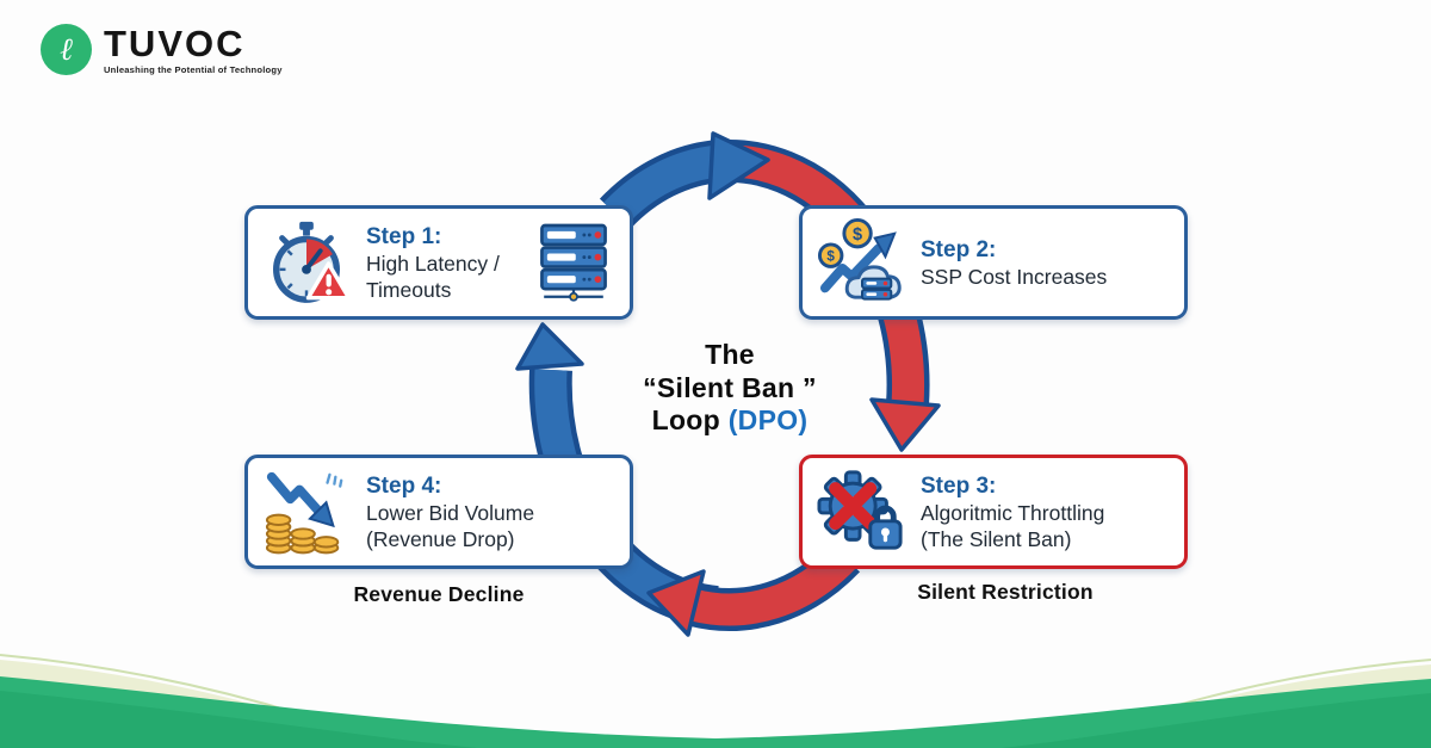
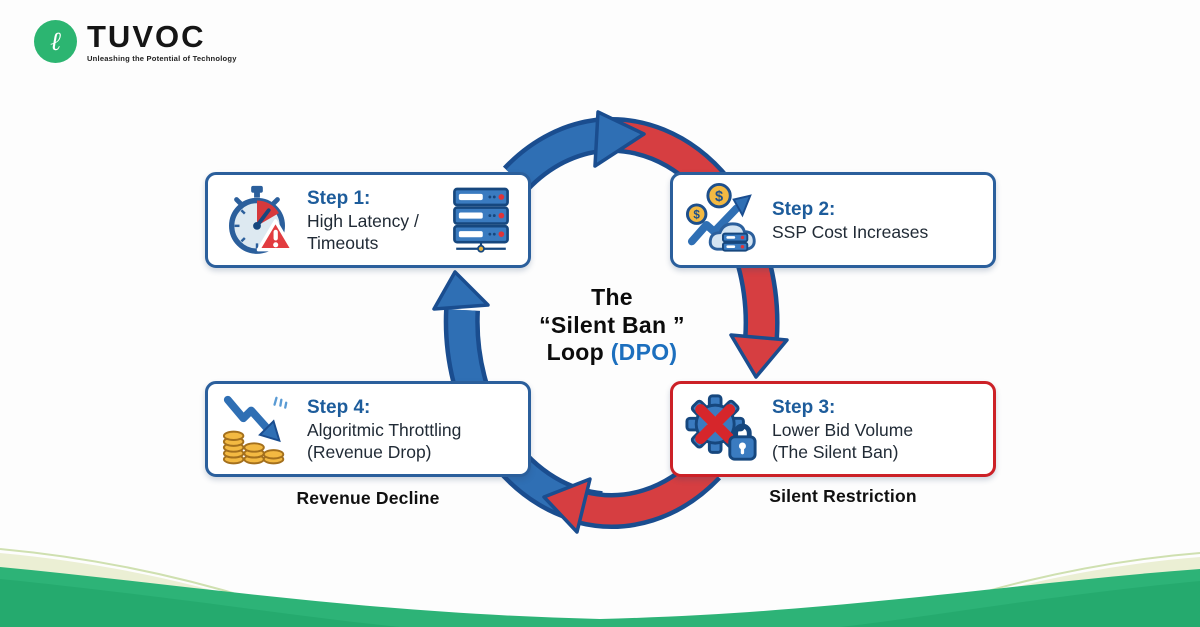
  ℓ
  TUVOC
  Unleashing the Potential of Technology
  The
  “Silent Ban ”
  Loop (DPO)
  Step 1:
  High Latency /
  Timeouts
  $
  $
  Step 2:
  SSP Cost Increases
  Step 3:
- Algoritmic Throttling
+ Lower Bid Volume
  (The Silent Ban)
  Step 4:
- Lower Bid Volume
+ Algoritmic Throttling
  (Revenue Drop)
  Revenue Decline
  Silent Restriction
